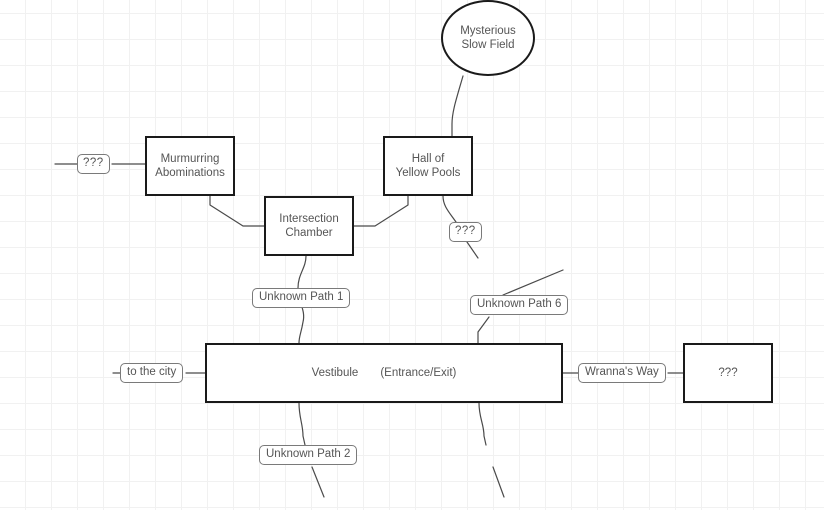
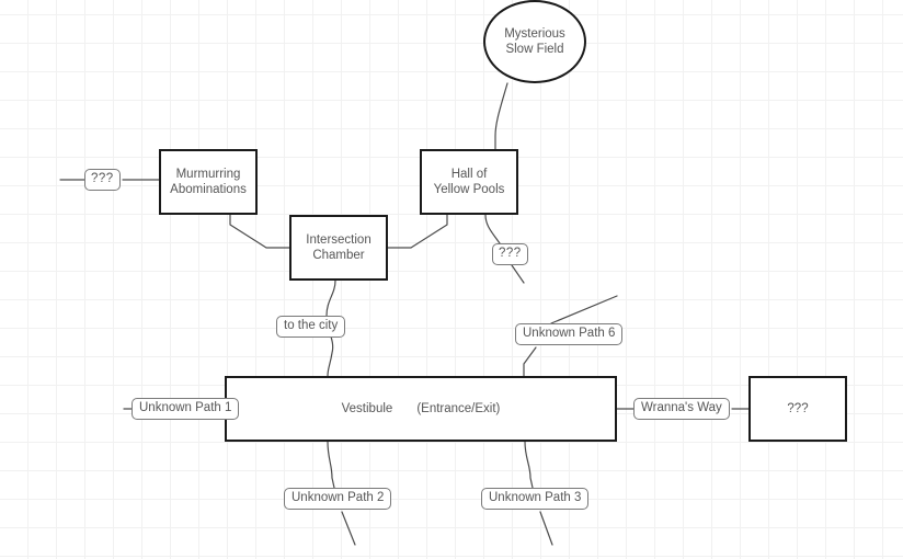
  Mysterious
  Slow Field
  Murmurring
  Abominations
  Hall of
  Yellow Pools
  Intersection
  Chamber
  Vestibule
  (Entrance/Exit)
  ???
  ???
  ???
- Unknown Path 1
+ to the city
  Unknown Path 6
- to the city
+ Unknown Path 1
  Wranna's Way
  Unknown Path 2
+ Unknown Path 3
